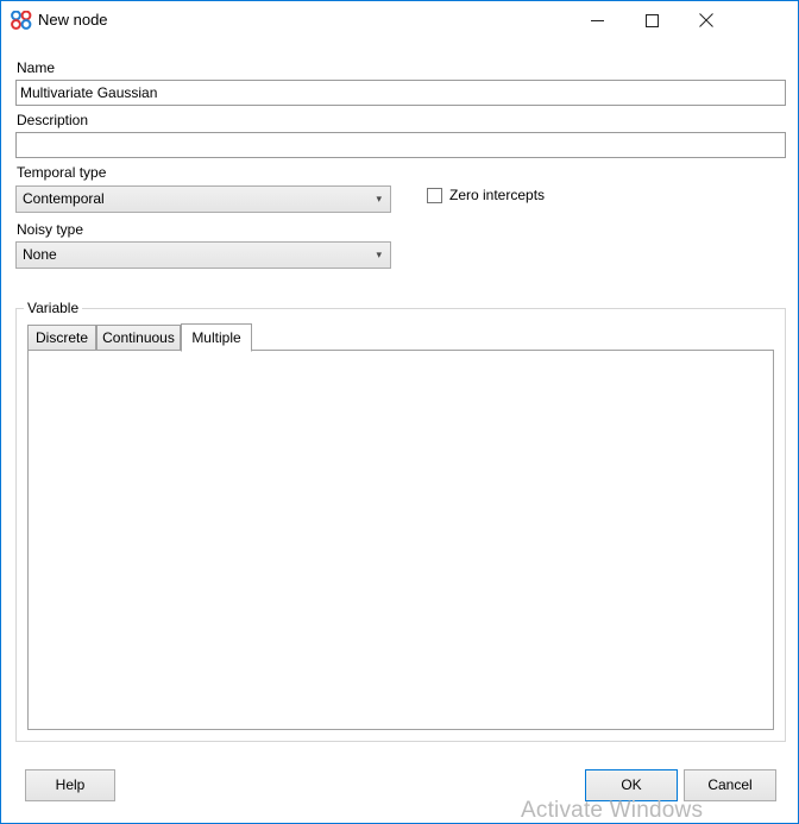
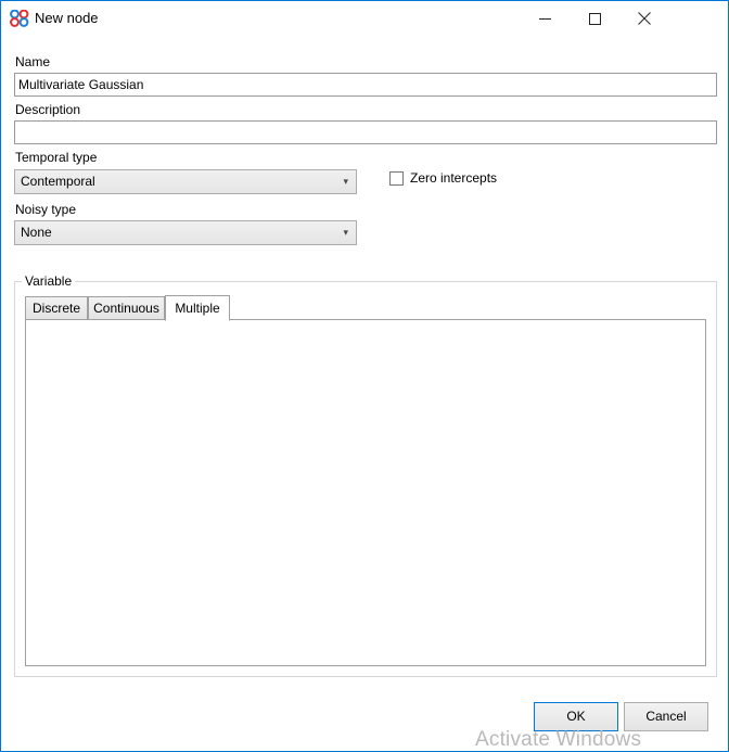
  New node
  Name
  Multivariate Gaussian
  Description
  Temporal type
  Contemporal
  ▾
  Zero intercepts
  Noisy type
  None
  ▾
  Variable
  Discrete
  Continuous
  Multiple
- Help
  OK
  Cancel
  Activate Windows
